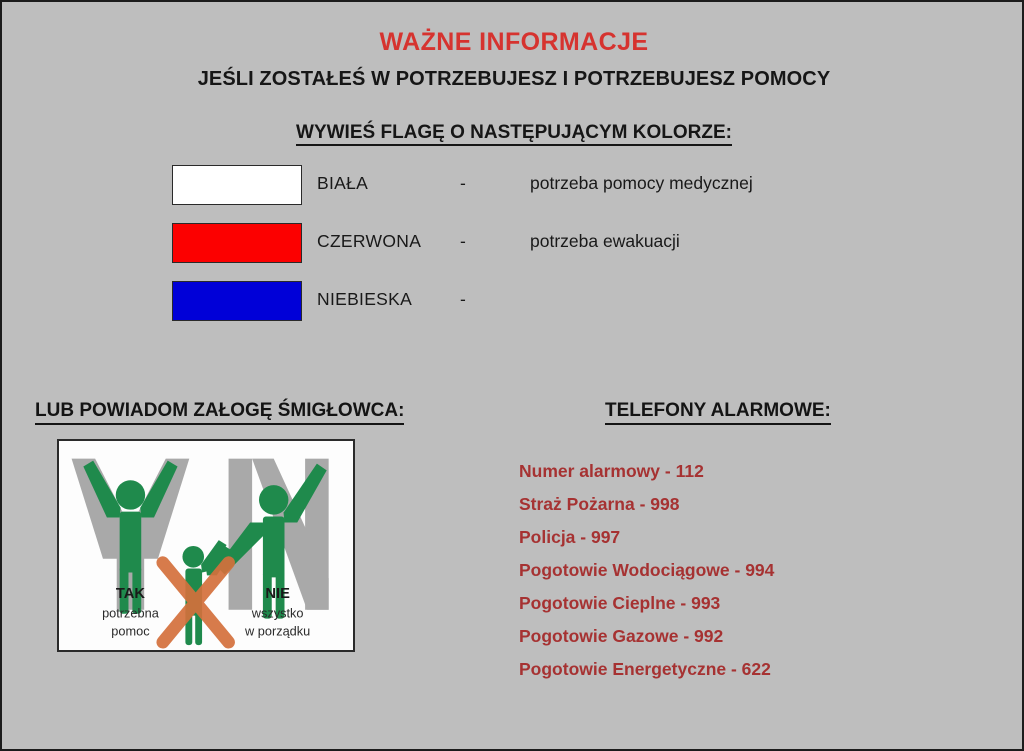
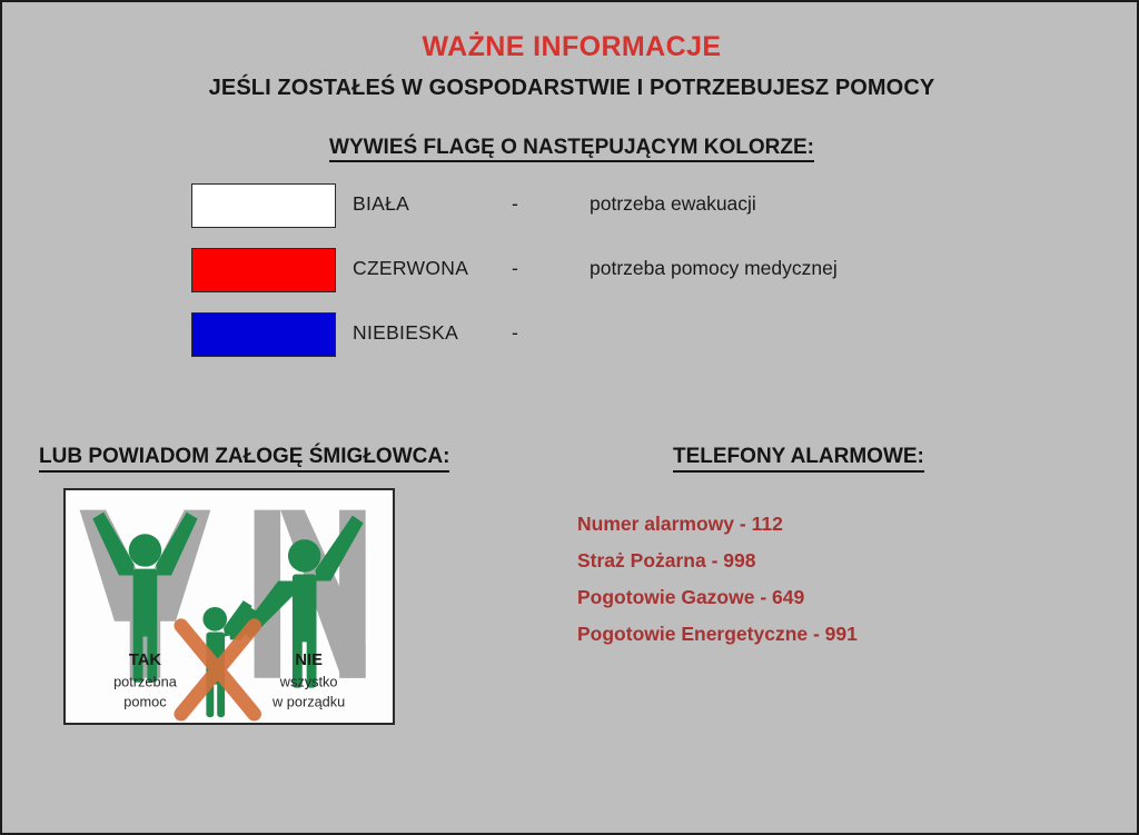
  WAŻNE INFORMACJE
- JEŚLI ZOSTAŁEŚ W POTRZEBUJESZ I POTRZEBUJESZ POMOCY
+ JEŚLI ZOSTAŁEŚ W GOSPODARSTWIE I POTRZEBUJESZ POMOCY
  WYWIEŚ FLAGĘ O NASTĘPUJĄCYM KOLORZE:
  BIAŁA
  -
- potrzeba pomocy medycznej
+ potrzeba ewakuacji
  CZERWONA
  -
- potrzeba ewakuacji
+ potrzeba pomocy medycznej
  NIEBIESKA
  -
  LUB POWIADOM ZAŁOGĘ ŚMIGŁOWCA:
  TAK
  potrzebna
  pomoc
  NIE
  wszystko
  w porządku
  TELEFONY ALARMOWE:
  Numer alarmowy - 112
  Straż Pożarna - 998
- Policja - 997
- Pogotowie Wodociągowe - 994
- Pogotowie Cieplne - 993
- Pogotowie Gazowe - 992
+ Pogotowie Gazowe - 649
- Pogotowie Energetyczne - 622
+ Pogotowie Energetyczne - 991
